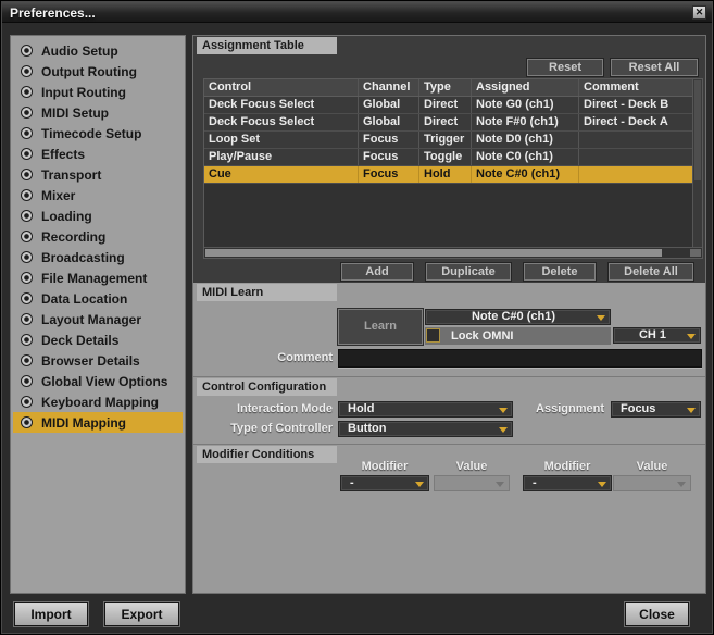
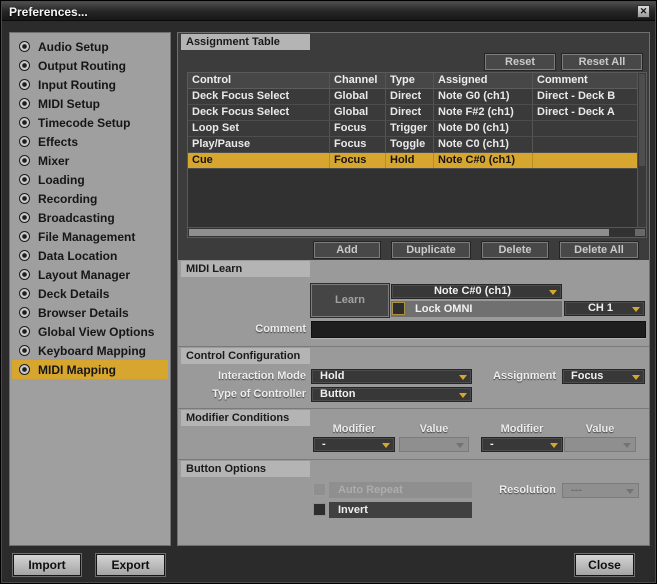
  Preferences...
  ✕
  Audio Setup
  Output Routing
  Input Routing
  MIDI Setup
  Timecode Setup
  Effects
- Transport
  Mixer
  Loading
  Recording
  Broadcasting
  File Management
  Data Location
  Layout Manager
  Deck Details
  Browser Details
  Global View Options
  Keyboard Mapping
  MIDI Mapping
  Assignment Table
  Reset
  Reset All
  Control
  Channel
  Type
  Assigned
  Comment
  Deck Focus Select
  Global
  Direct
  Note G0 (ch1)
  Direct - Deck B
  Deck Focus Select
  Global
  Direct
- Note F#0 (ch1)
+ Note F#2 (ch1)
  Direct - Deck A
  Loop Set
  Focus
  Trigger
  Note D0 (ch1)
  Play/Pause
  Focus
  Toggle
  Note C0 (ch1)
  Cue
  Focus
  Hold
  Note C#0 (ch1)
  Add
  Duplicate
  Delete
  Delete All
  MIDI Learn
  Learn
  Note C#0 (ch1)
  Lock OMNI
  CH 1
  Comment
  Control Configuration
  Interaction Mode
  Hold
  Assignment
  Focus
  Type of Controller
  Button
  Modifier Conditions
  Modifier
  Value
  Modifier
  Value
  -
  -
+ Button Options
+ Auto Repeat
+ Resolution
+ ---
+ Invert
  Import
  Export
  Close
